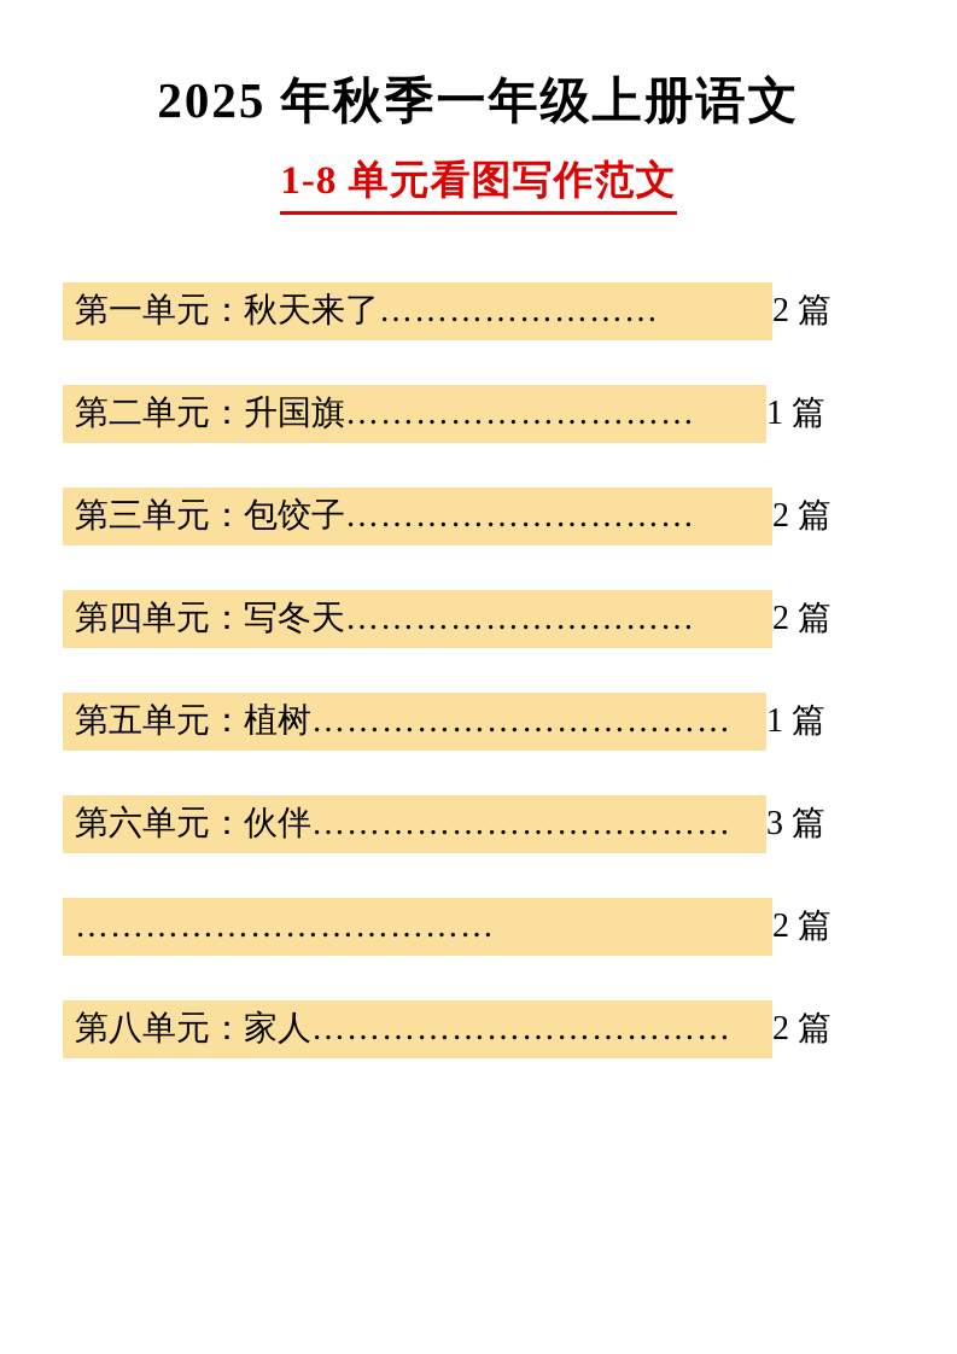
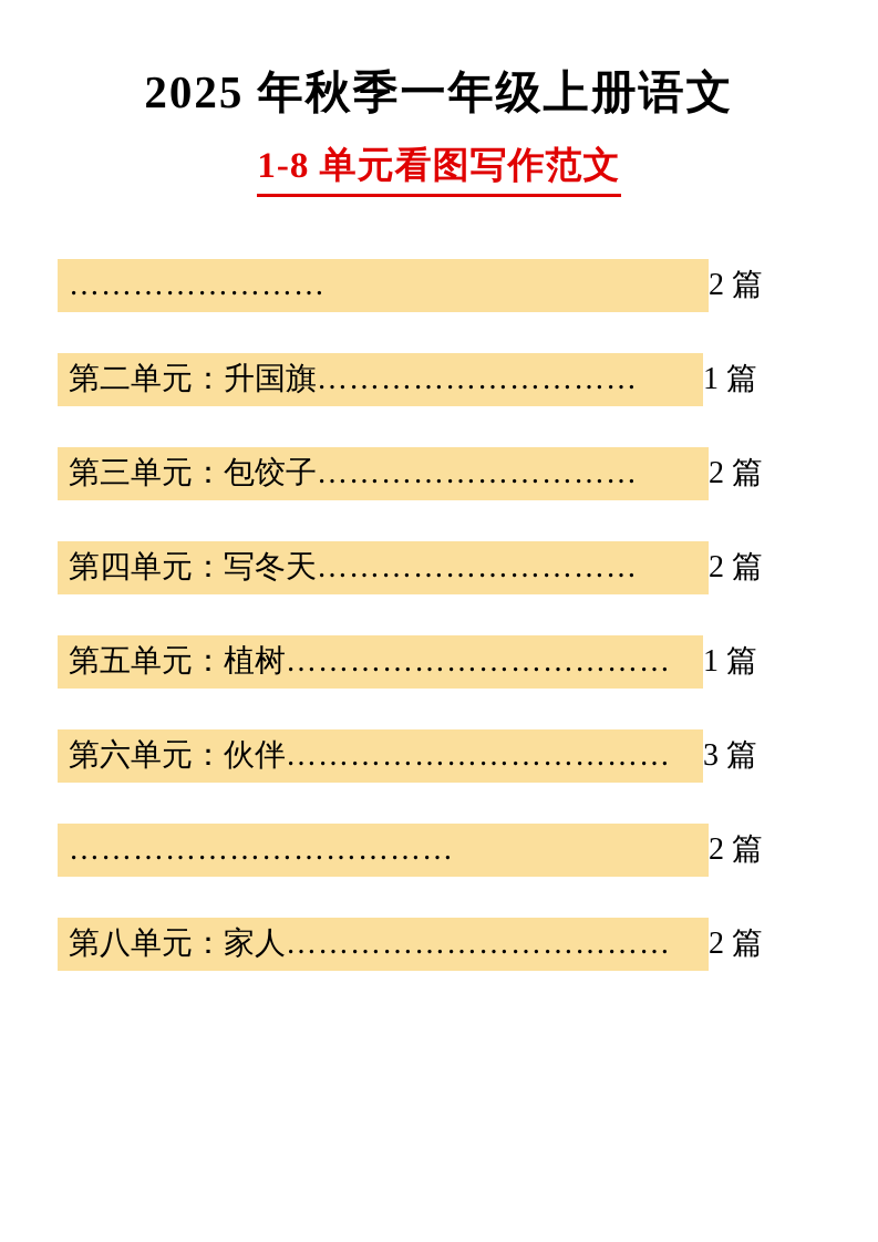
  2025 年秋季一年级上册语文
  1-8 单元看图写作范文
- 第一单元：秋天来了
  ……………………
  2 篇
  第二单元：升国旗
  …………………………
  1 篇
  第三单元：包饺子
  …………………………
  2 篇
  第四单元：写冬天
  …………………………
  2 篇
  第五单元：植树
  ………………………………
  1 篇
  第六单元：伙伴
  ………………………………
  3 篇
  ………………………………
  2 篇
  第八单元：家人
  ………………………………
  2 篇
